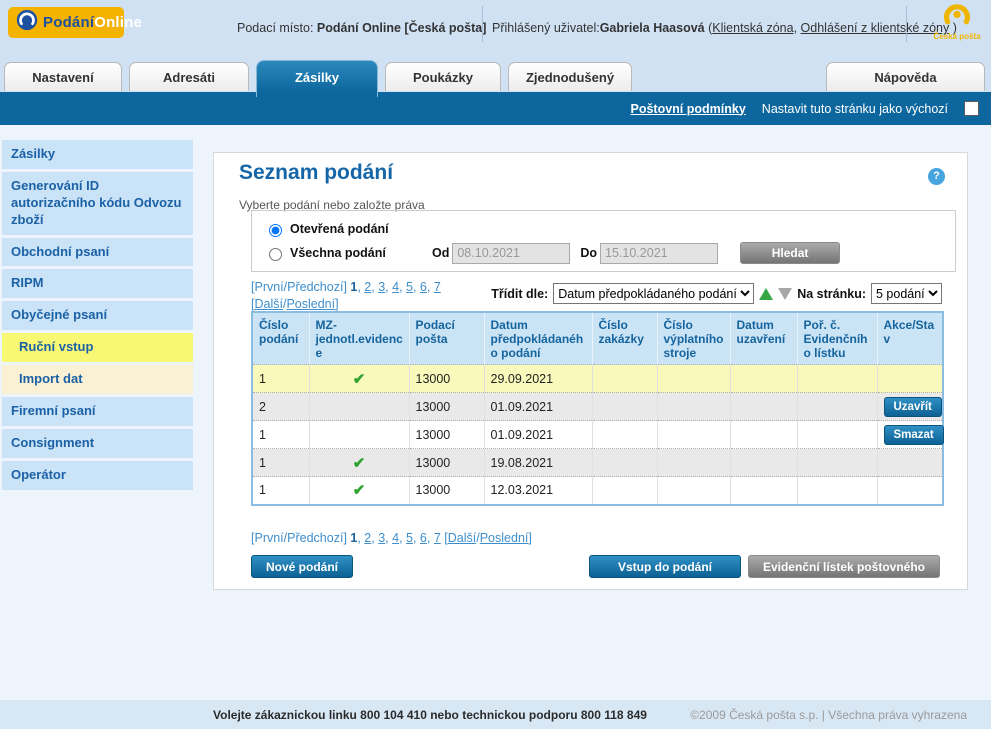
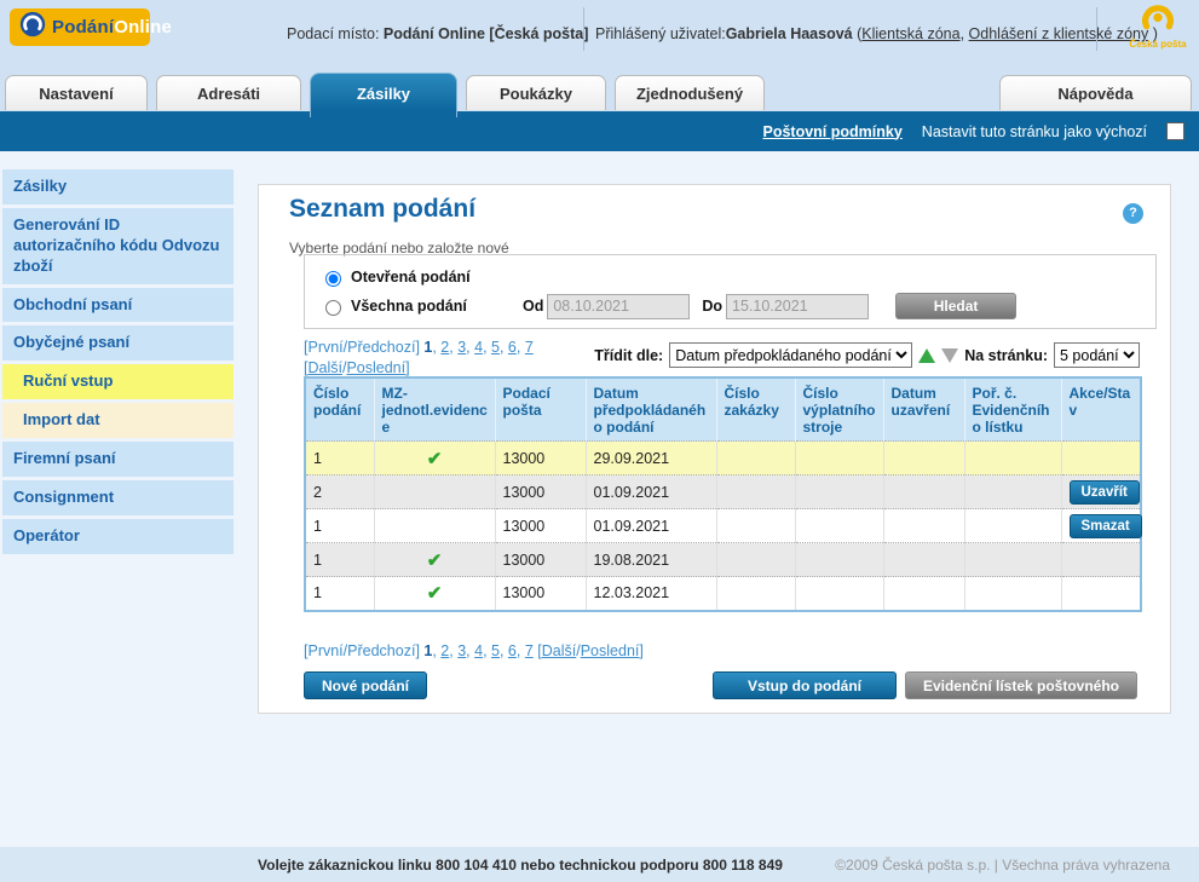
  PodáníOnline
  Podací místo: Podání Online [Česká pošta]
  Přihlášený uživatel:Gabriela Haasová (Klientská zóna, Odhlášení z klientské zóny )
  Česká pošta
  Nastavení
  Adresáti
  Zásilky
  Poukázky
  Nápověda
  Poštovní podmínky
  Nastavit tuto stránku jako výchozí
  Zásilky
  Generování ID autorizačního kódu Odvozu zboží
  Obchodní psaní
- RIPM
  Obyčejné psaní
  Ruční vstup
  Import dat
  Firemní psaní
  Consignment
  Operátor
  Seznam podání
  ?
- Vyberte podání nebo založte práva
+ Vyberte podání nebo založte nové
  Otevřená podání
  Všechna podání
  Od
  08.10.2021
  Do
  15.10.2021
  Hledat
  [První/Předchozí] 1, 2, 3, 4, 5, 6, 7 [Další/Poslední]
  Třídit dle:
  Datum předpokládaného podání
  Na stránku:
  5 podání
  Číslo podání	MZ-jednotl.evidence	Podací pošta	Datum předpokládaného podání	Číslo zakázky	Číslo výplatního stroje	Datum uzavření	Poř. č. Evidenčního lístku	Akce/Stav
  1	✔	13000	29.09.2021
  2		13000	01.09.2021					Uzavřít
  1		13000	01.09.2021					Smazat
  1	✔	13000	19.08.2021
  1	✔	13000	12.03.2021
  [První/Předchozí] 1, 2, 3, 4, 5, 6, 7 [Další/Poslední]
  Nové podání
  Vstup do podání
  Evidenční lístek poštovného
  Volejte zákaznickou linku 800 104 410 nebo technickou podporu 800 118 849
  ©2009 Česká pošta s.p. | Všechna práva vyhrazena
